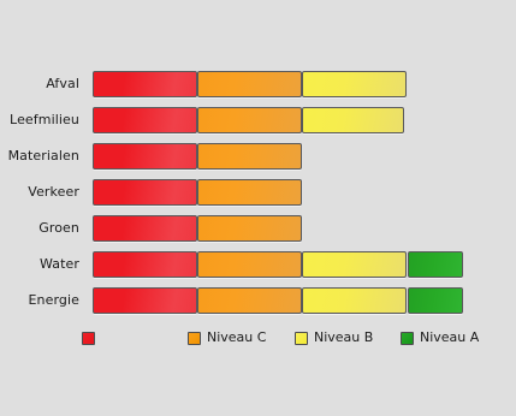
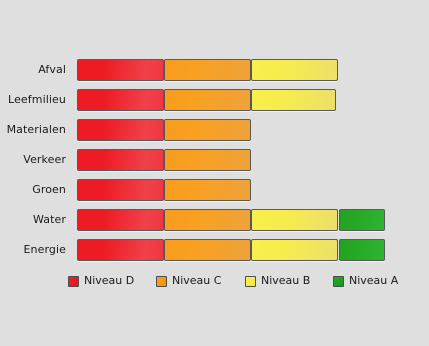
  Afval
  Leefmilieu
  Materialen
  Verkeer
  Groen
  Water
  Energie
+ Niveau D
  Niveau C
  Niveau B
  Niveau A
